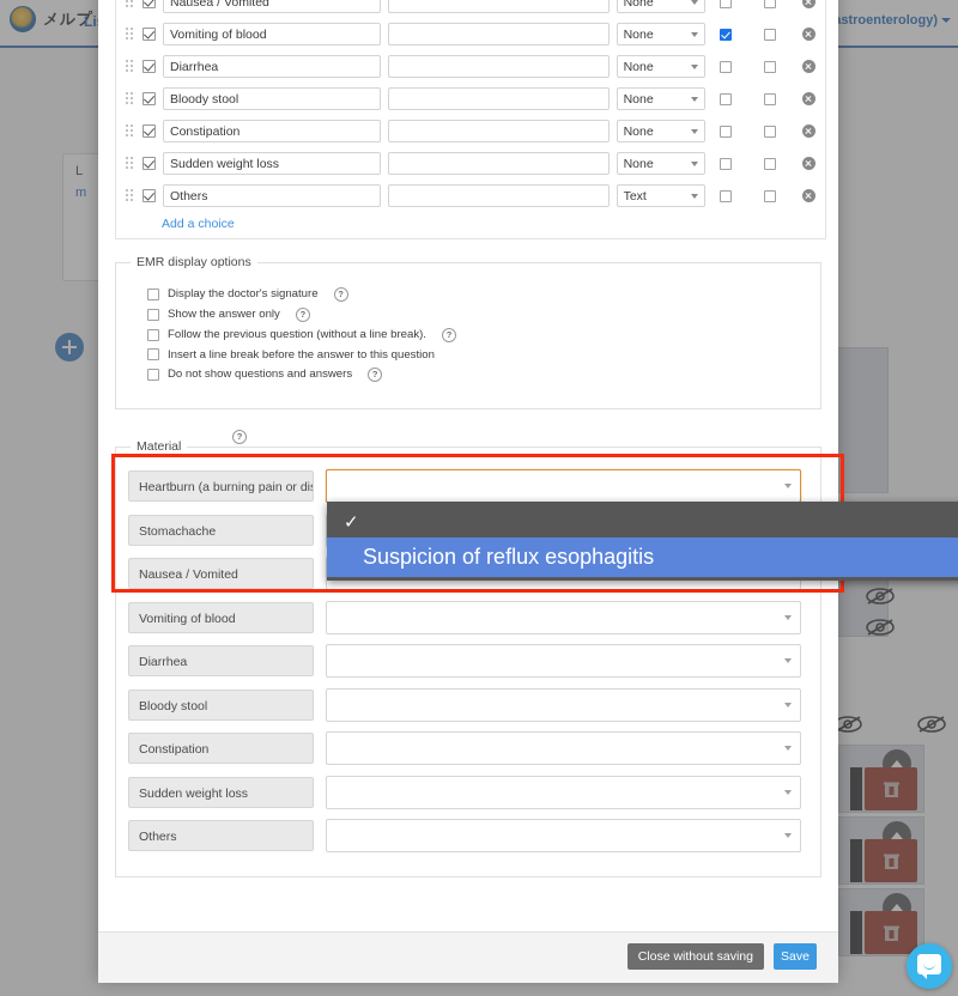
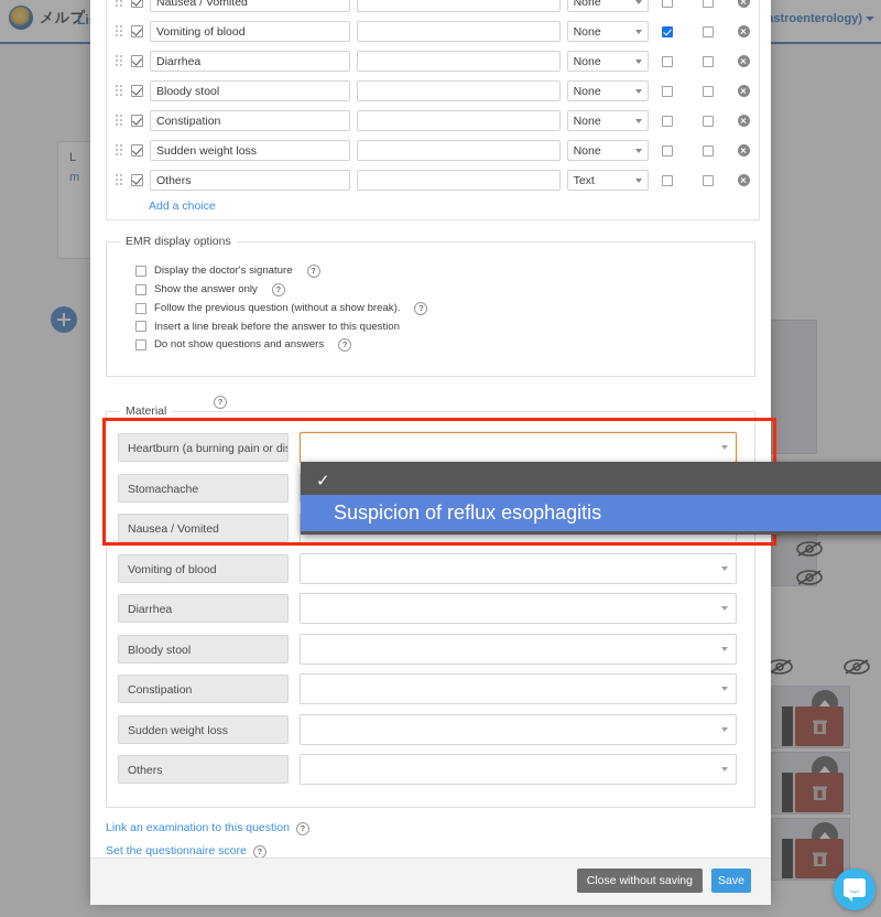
  メルプ
  stroenterology)
  L
  m
  Nausea / Vomited
  None
  Vomiting of blood
  None
  Diarrhea
  None
  Bloody stool
  None
  Constipation
  None
  Sudden weight loss
  None
  Others
  Text
  Add a choice
  EMR display options
  Display the doctor's signature
  ?
  Show the answer only
  ?
- Follow the previous question (without a line break).
+ Follow the previous question (without a show break).
  ?
  Insert a line break before the answer to this question
  Do not show questions and answers
  ?
  ?
  Material
  Heartburn (a burning pain or dis
  Stomachache
  Nausea / Vomited
  Vomiting of blood
  Diarrhea
  Bloody stool
  Constipation
  Sudden weight loss
  Others
+ Link an examination to this question ?
+ Set the questionnaire score ?
  Close without saving
  Save
  ✓
  Suspicion of reflux esophagitis
